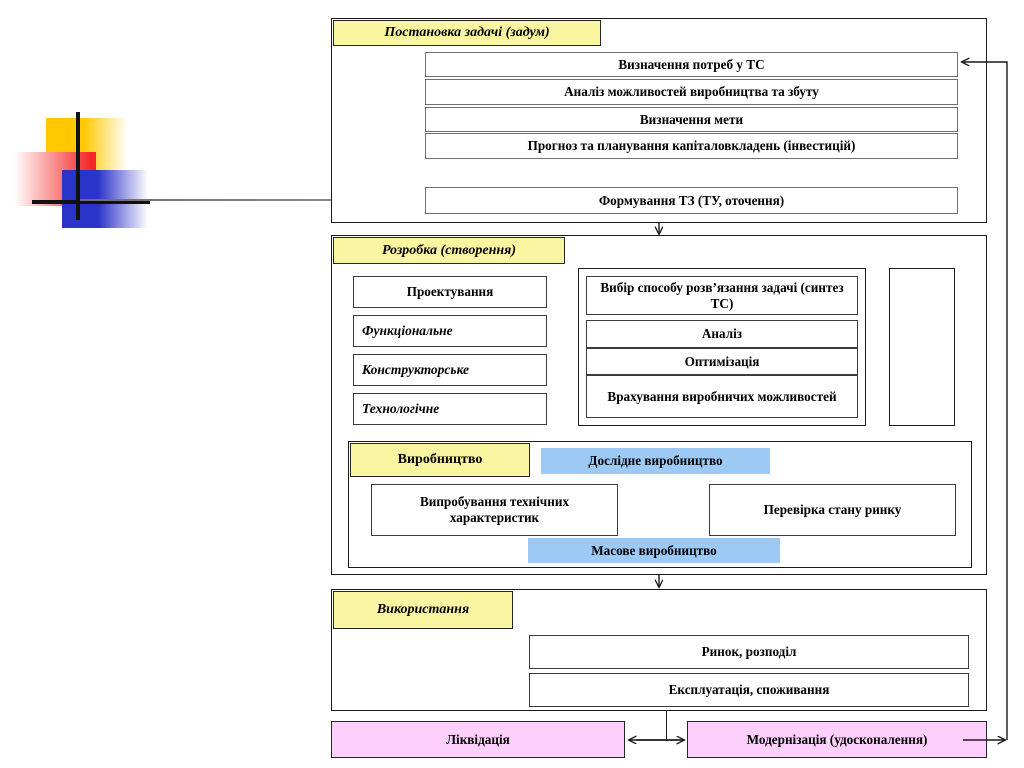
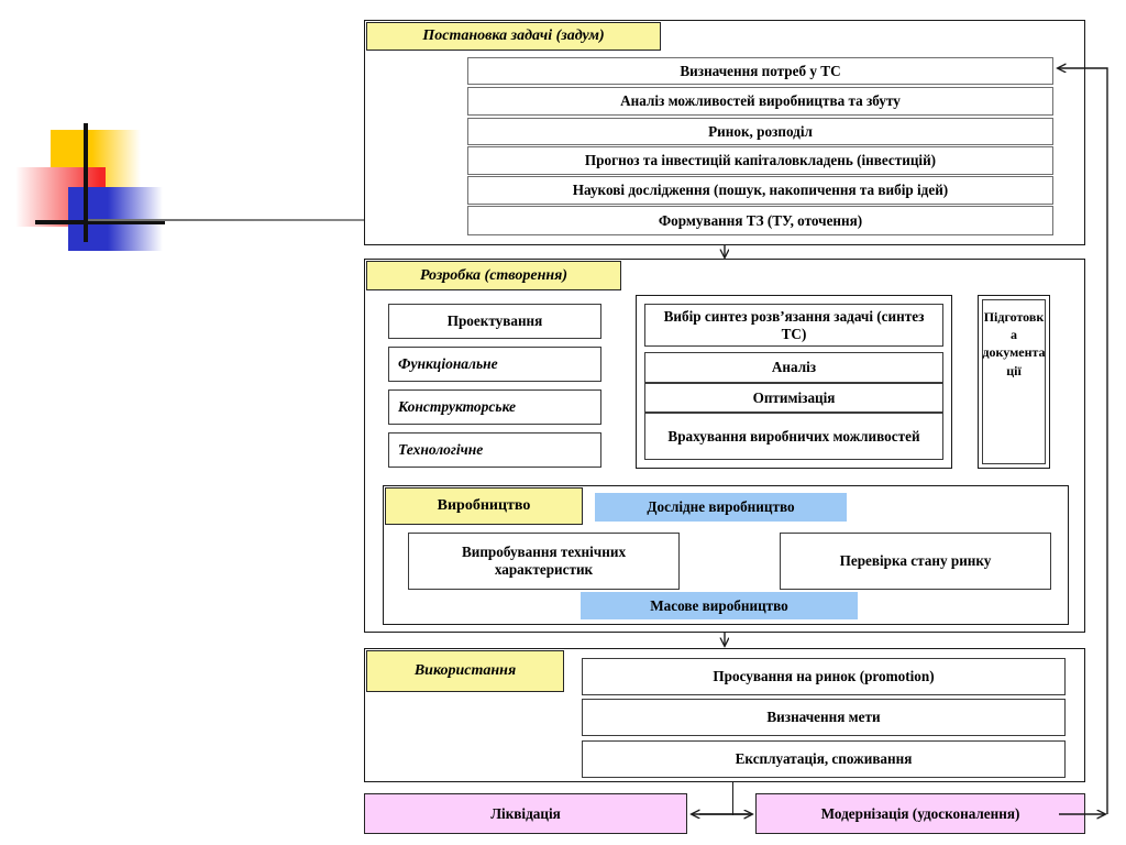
  Постановка задачі (задум)
  Визначення потреб у ТС
  Аналіз можливостей виробництва та збуту
- Визначення мети
+ Ринок, розподіл
- Прогноз та планування капіталовкладень (інвестицій)
+ Прогноз та інвестицій капіталовкладень (інвестицій)
+ Наукові дослідження (пошук, накопичення та вибір ідей)
  Формування ТЗ (ТУ, оточення)
  Розробка (створення)
  Проектування
  Функціональне
  Конструкторське
  Технологічне
- Вибір способу розв’язання задачі (синтез ТС)
+ Вибір синтез розв’язання задачі (синтез ТС)
  Аналіз
  Оптимізація
  Врахування виробничих можливостей
+ Підготовк а документа ції
  Виробництво
  Дослідне виробництво
  Випробування технічних характеристик
  Перевірка стану ринку
  Масове виробництво
  Використання
+ Просування на ринок (promotion)
- Ринок, розподіл
+ Визначення мети
  Експлуатація, споживання
  Ліквідація
  Модернізація (удосконалення)
